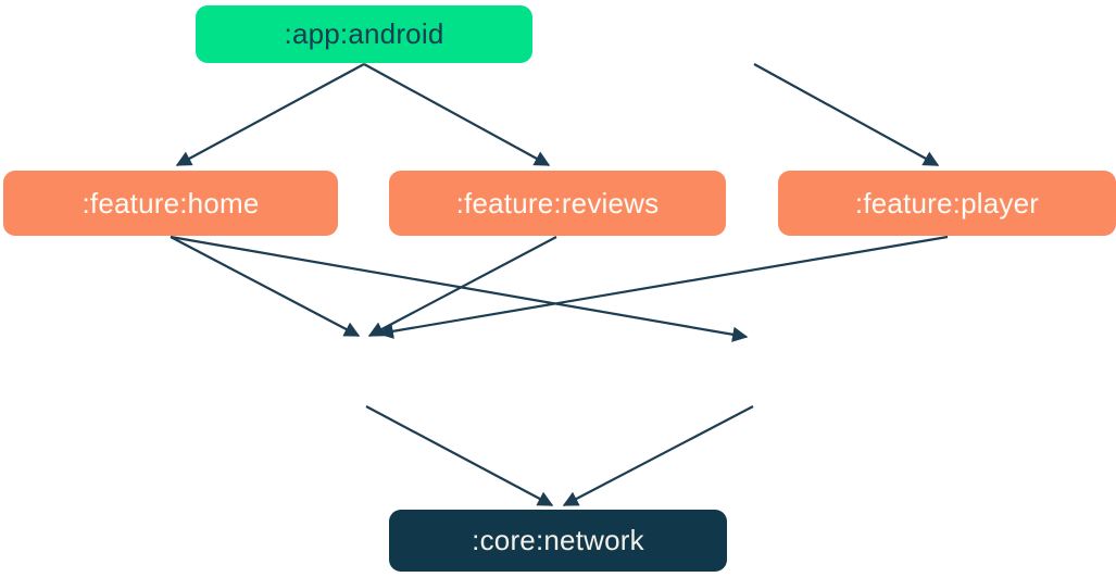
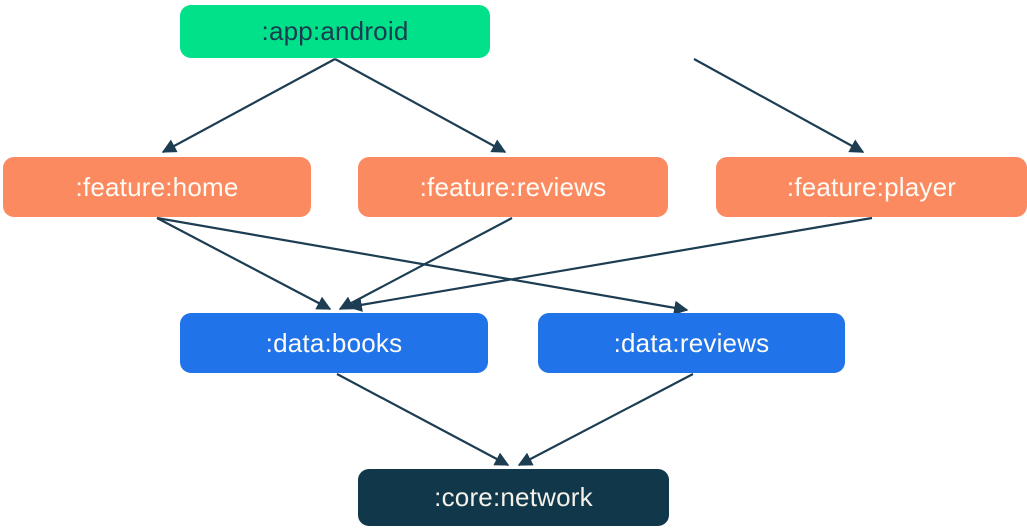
  :app:android
  :feature:home
  :feature:reviews
  :feature:player
+ :data:books
+ :data:reviews
  :core:network
